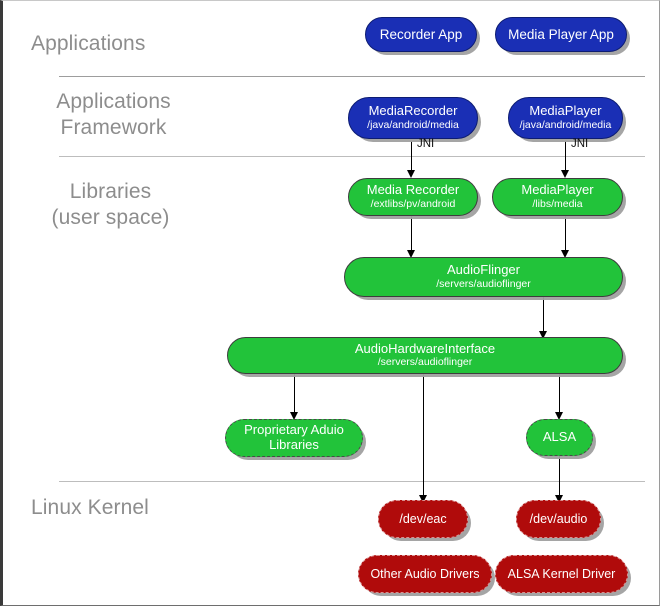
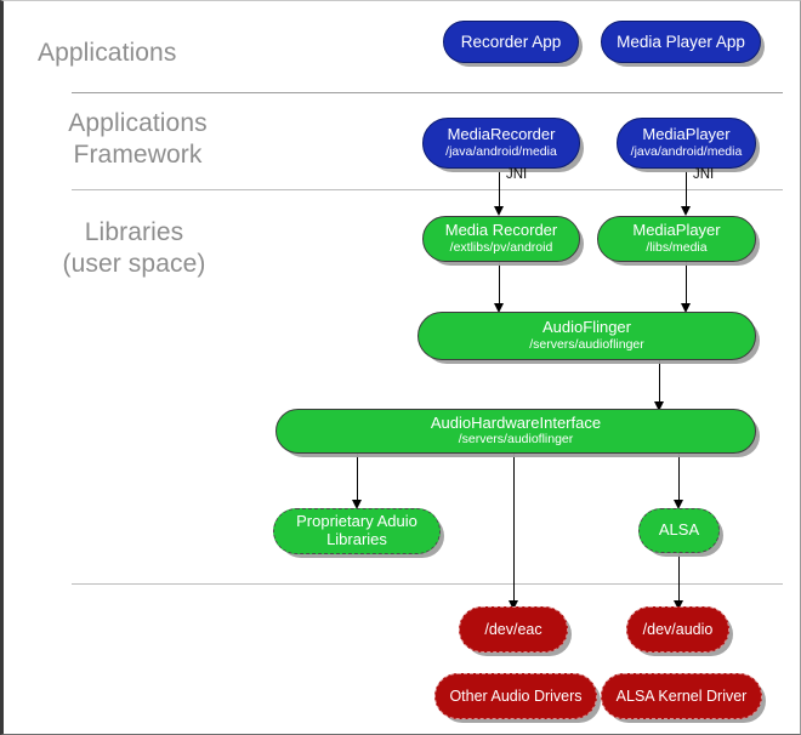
  Applications
  Applications
  Framework
  Libraries
  (user space)
- Linux Kernel
  JNI
  JNI
  Recorder App
  Media Player App
  MediaRecorder
  /java/android/media
  MediaPlayer
  /java/android/media
  Media Recorder
  /extlibs/pv/android
  MediaPlayer
  /libs/media
  AudioFlinger
  /servers/audioflinger
  AudioHardwareInterface
  /servers/audioflinger
  Proprietary Aduio
  Libraries
  ALSA
  /dev/eac
  /dev/audio
  Other Audio Drivers
  ALSA Kernel Driver
